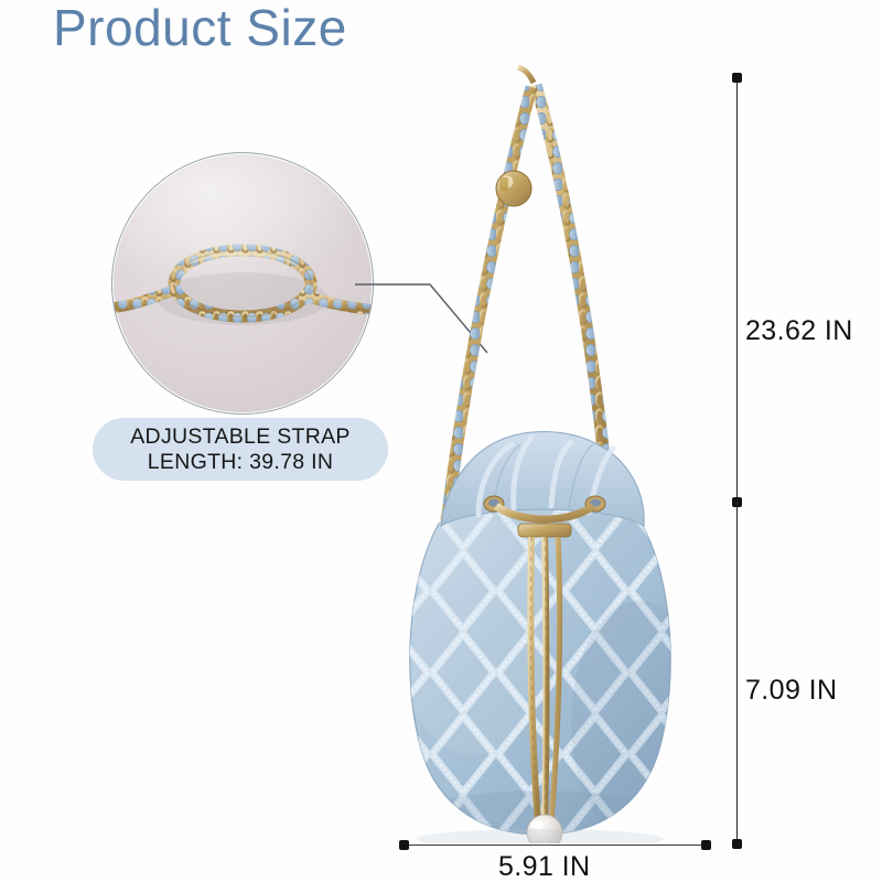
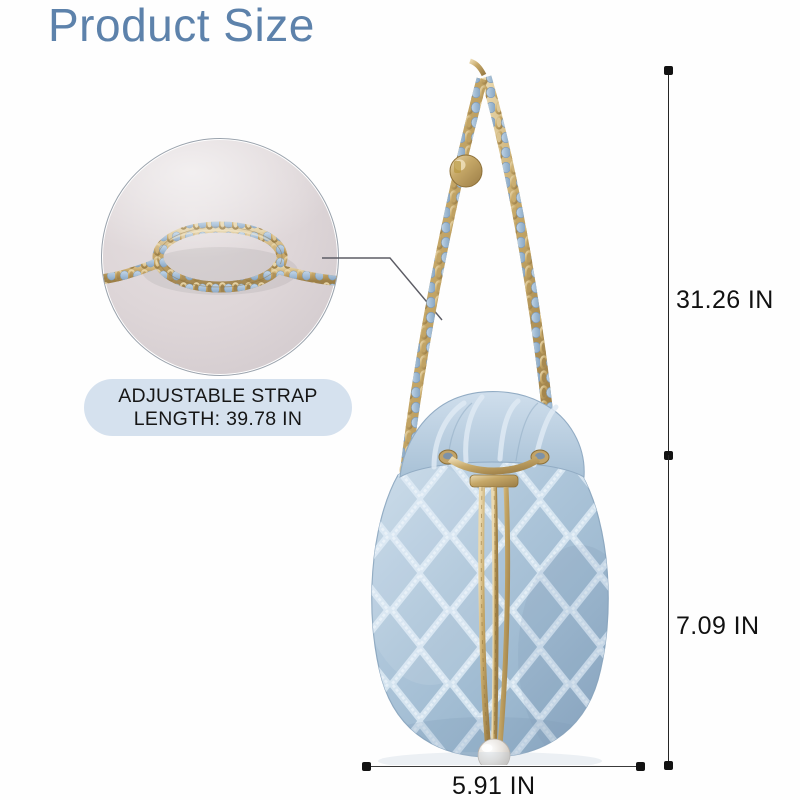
  Product Size
  ADJUSTABLE STRAP
  LENGTH: 39.78 IN
- 23.62 IN
+ 31.26 IN
  7.09 IN
  5.91 IN
